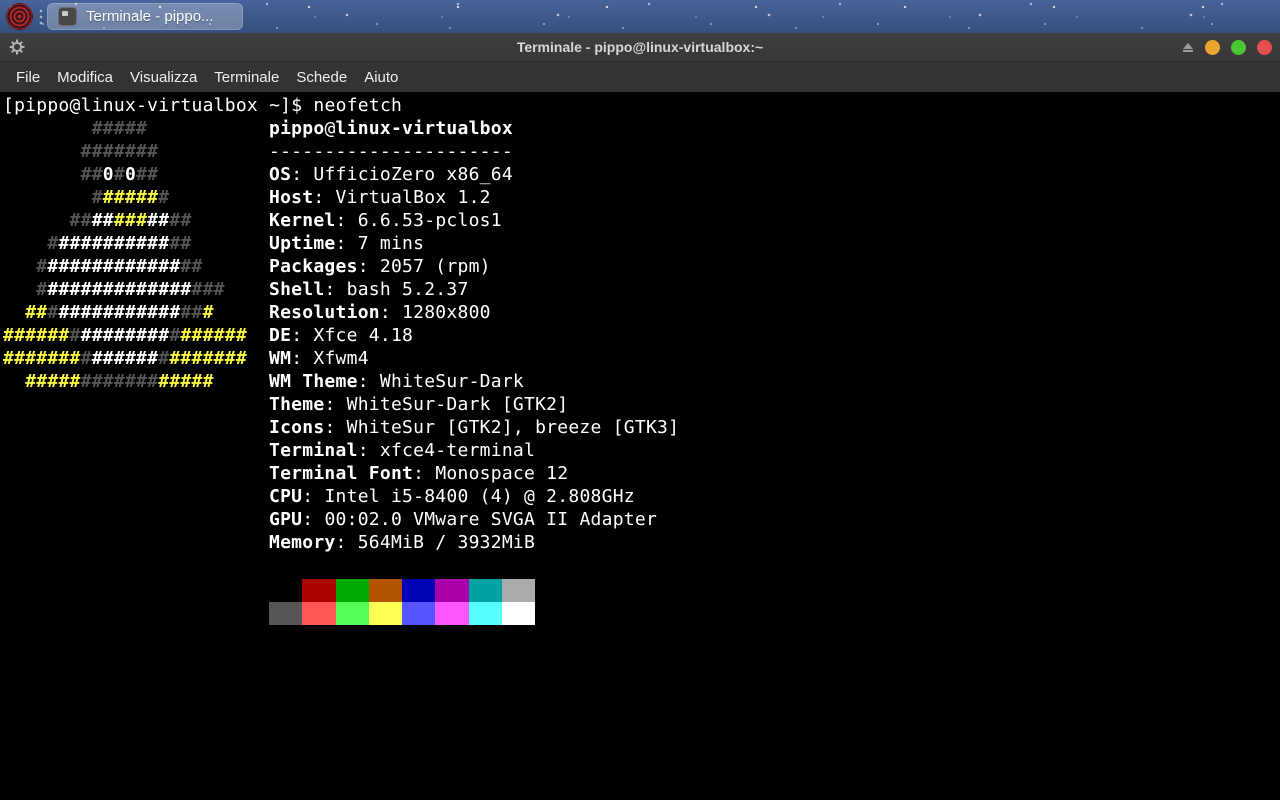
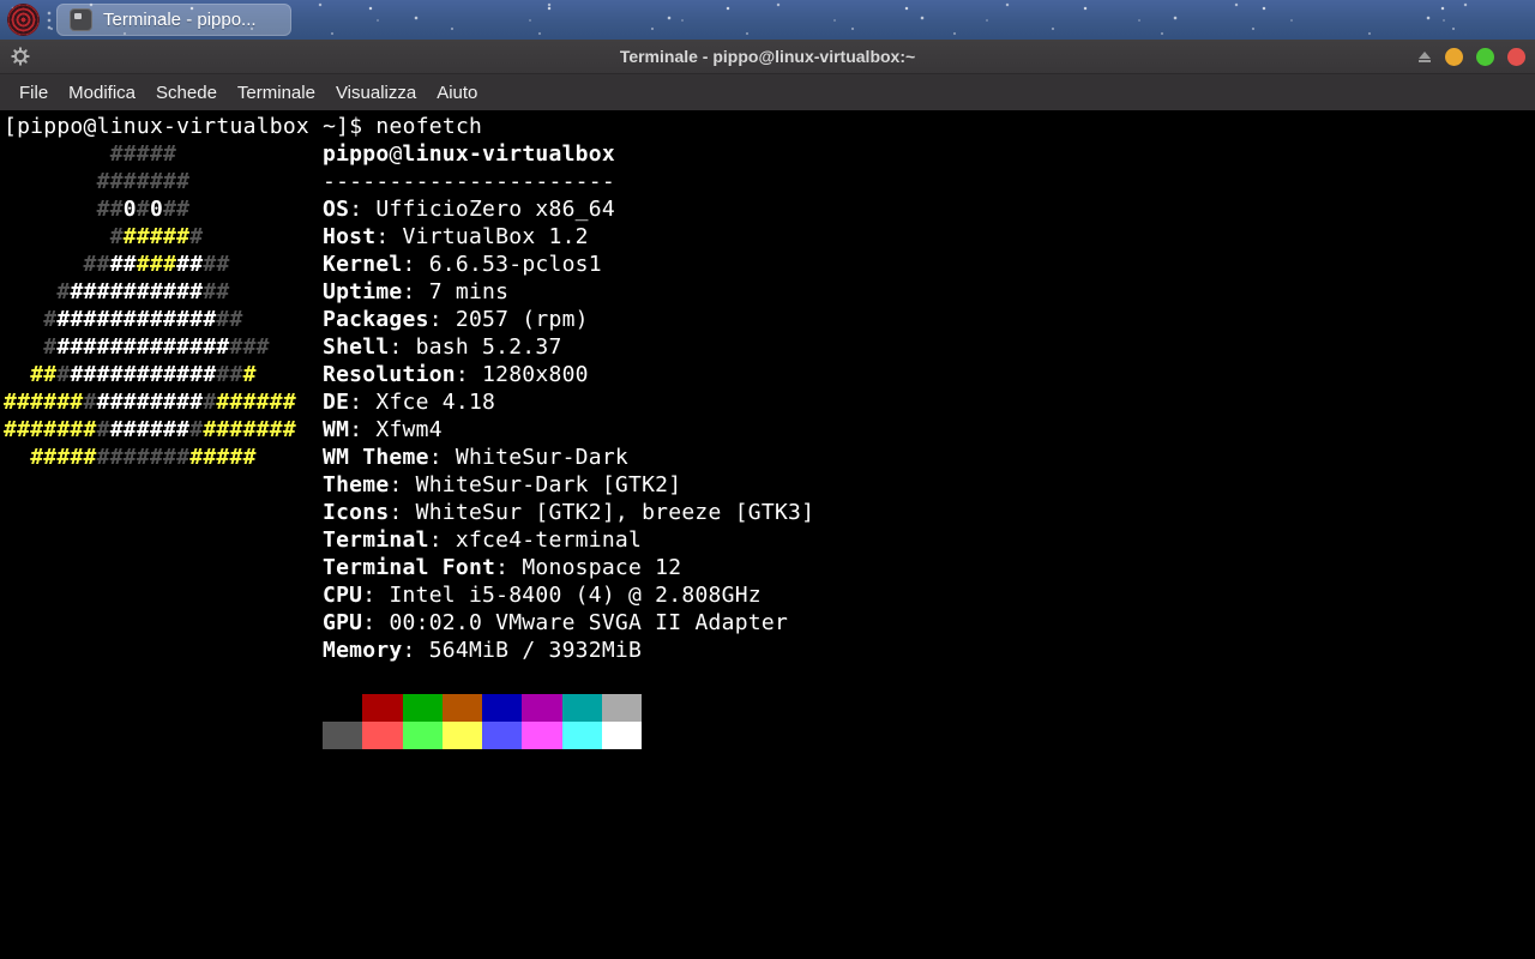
  Terminale - pippo...
  Terminale - pippo@linux-virtualbox:~
  File
  Modifica
- Visualizza
+ Schede
  Terminale
- Schede
+ Visualizza
  Aiuto
  [pippo@linux-virtualbox ~]$ neofetch
  ##### ####### ##0#0## ####### ########### ############# ############### ################# ################# ###################### ###################### #################
  pippo@linux-virtualbox
  ----------------------
  OS: UfficioZero x86_64 Host: VirtualBox 1.2 Kernel: 6.6.53-pclos1 Uptime: 7 mins Packages: 2057 (rpm) Shell: bash 5.2.37 Resolution: 1280x800 DE: Xfce 4.18 WM: Xfwm4 WM Theme: WhiteSur-Dark Theme: WhiteSur-Dark [GTK2] Icons: WhiteSur [GTK2], breeze [GTK3] Terminal: xfce4-terminal Terminal Font: Monospace 12 CPU: Intel i5-8400 (4) @ 2.808GHz GPU: 00:02.0 VMware SVGA II Adapter Memory: 564MiB / 3932MiB
